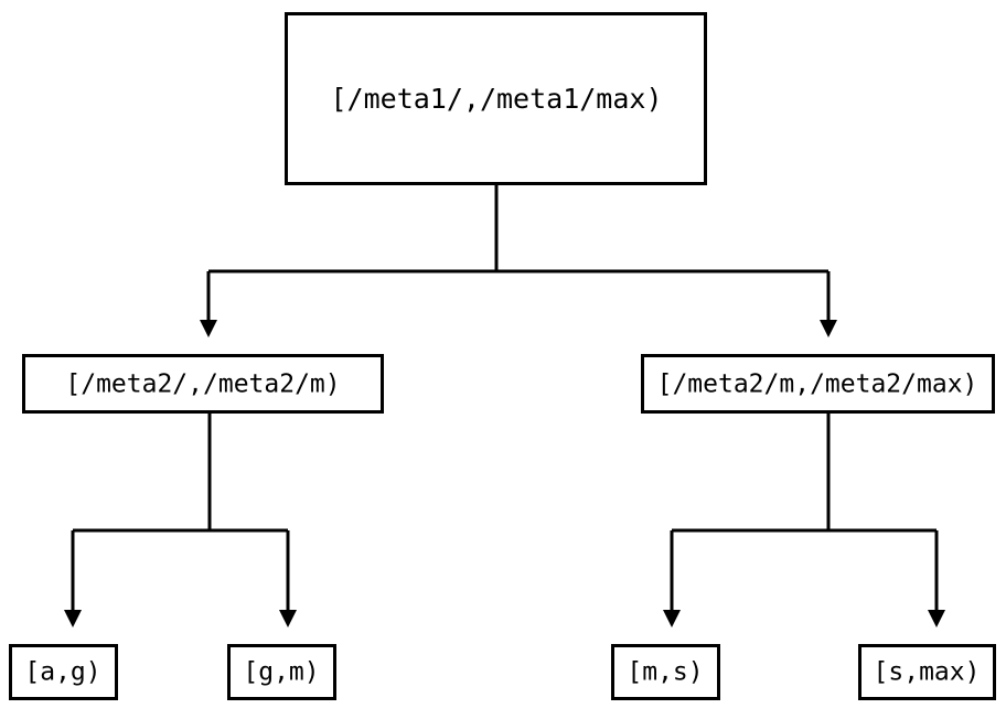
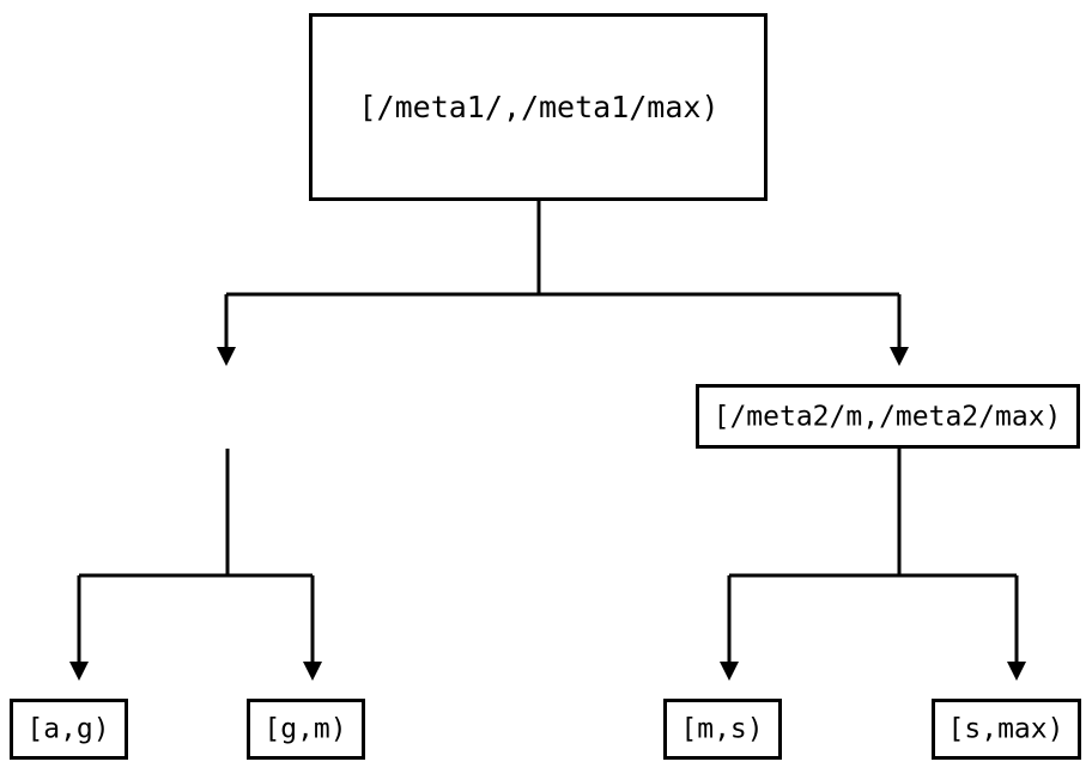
  [/meta1/,/meta1/max)
- [/meta2/,/meta2/m)
  [/meta2/m,/meta2/max)
  [a,g)
  [g,m)
  [m,s)
  [s,max)
